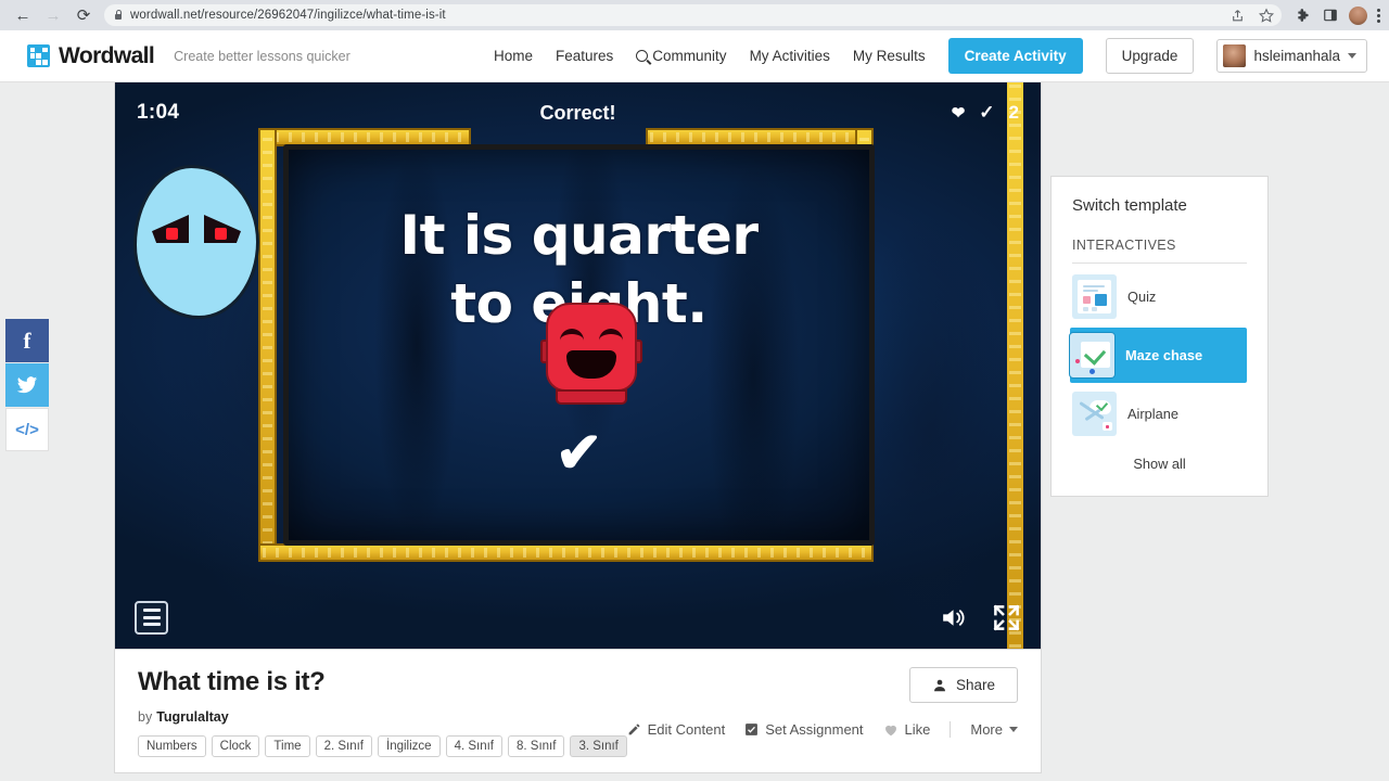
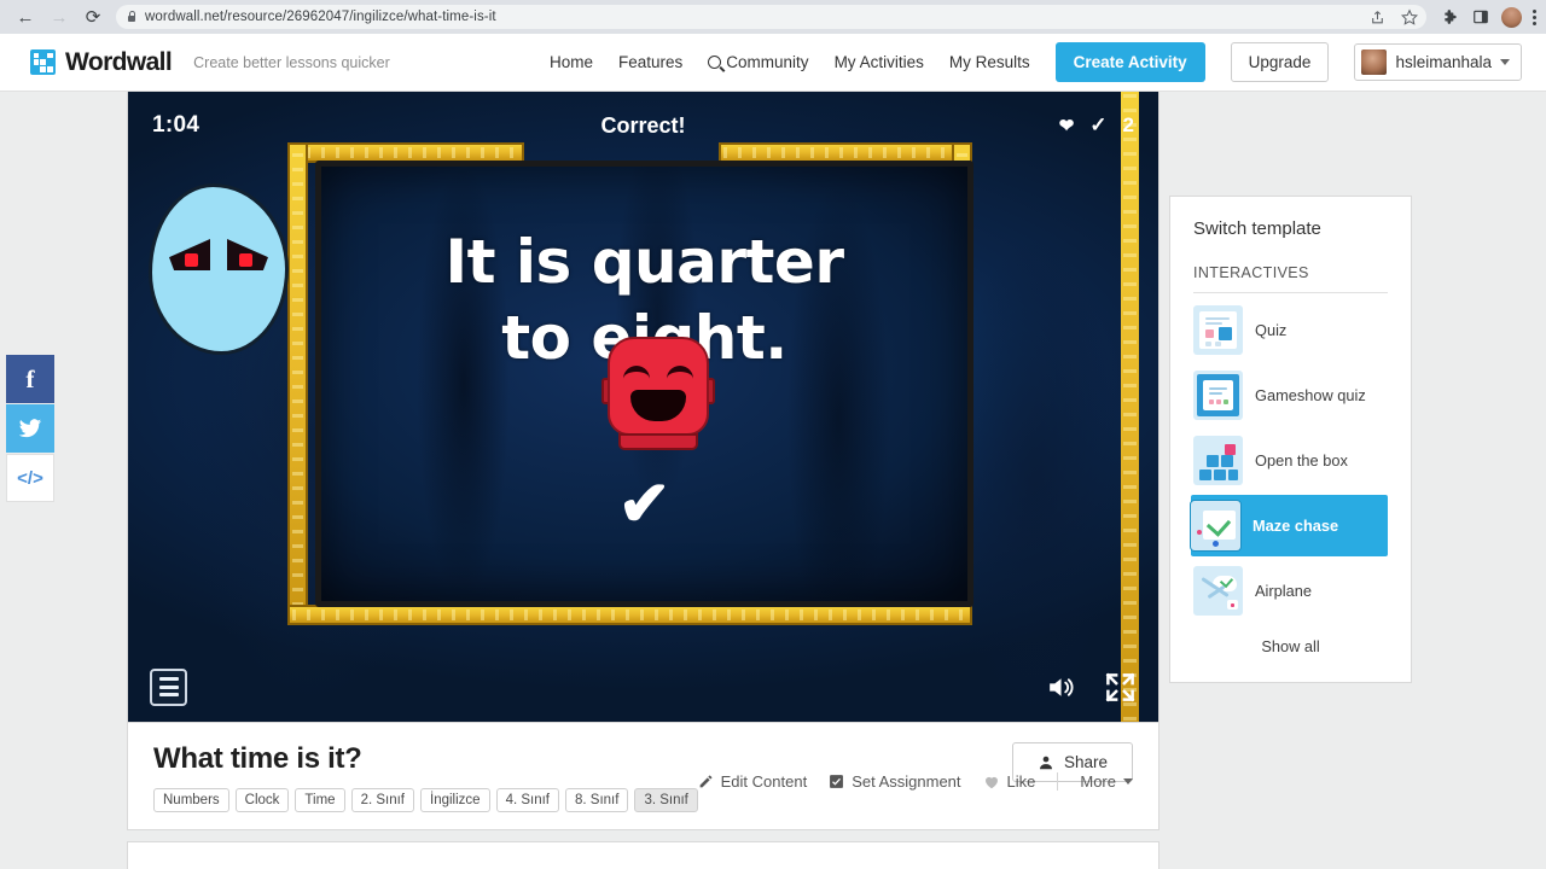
  ←
  →
  ⟳
  wordwall.net/resource/26962047/ingilizce/what-time-is-it
  Wordwall
  Create better lessons quicker
  Home
  Features
  Community
  My Activities
  My Results
  Create Activity
  Upgrade
  hsleimanhala
  f
  </>
  It is quarter
  to eht.
  ✔
  1:04
  Correct!
  ❤
  ✓
  2
  What time is it?
- by Tugrulaltay
  Numbers
  Clock
  Time
  2. Sınıf
  İngilizce
  4. Sınıf
  8. Sınıf
  3. Sınıf
  Share
  Edit Content
  Set Assignment
  Like
  More
  Switch template
  INTERACTIVES
  Quiz
+ Gameshow quiz
+ Open the box
  Maze chase
  Airplane
  Show all
